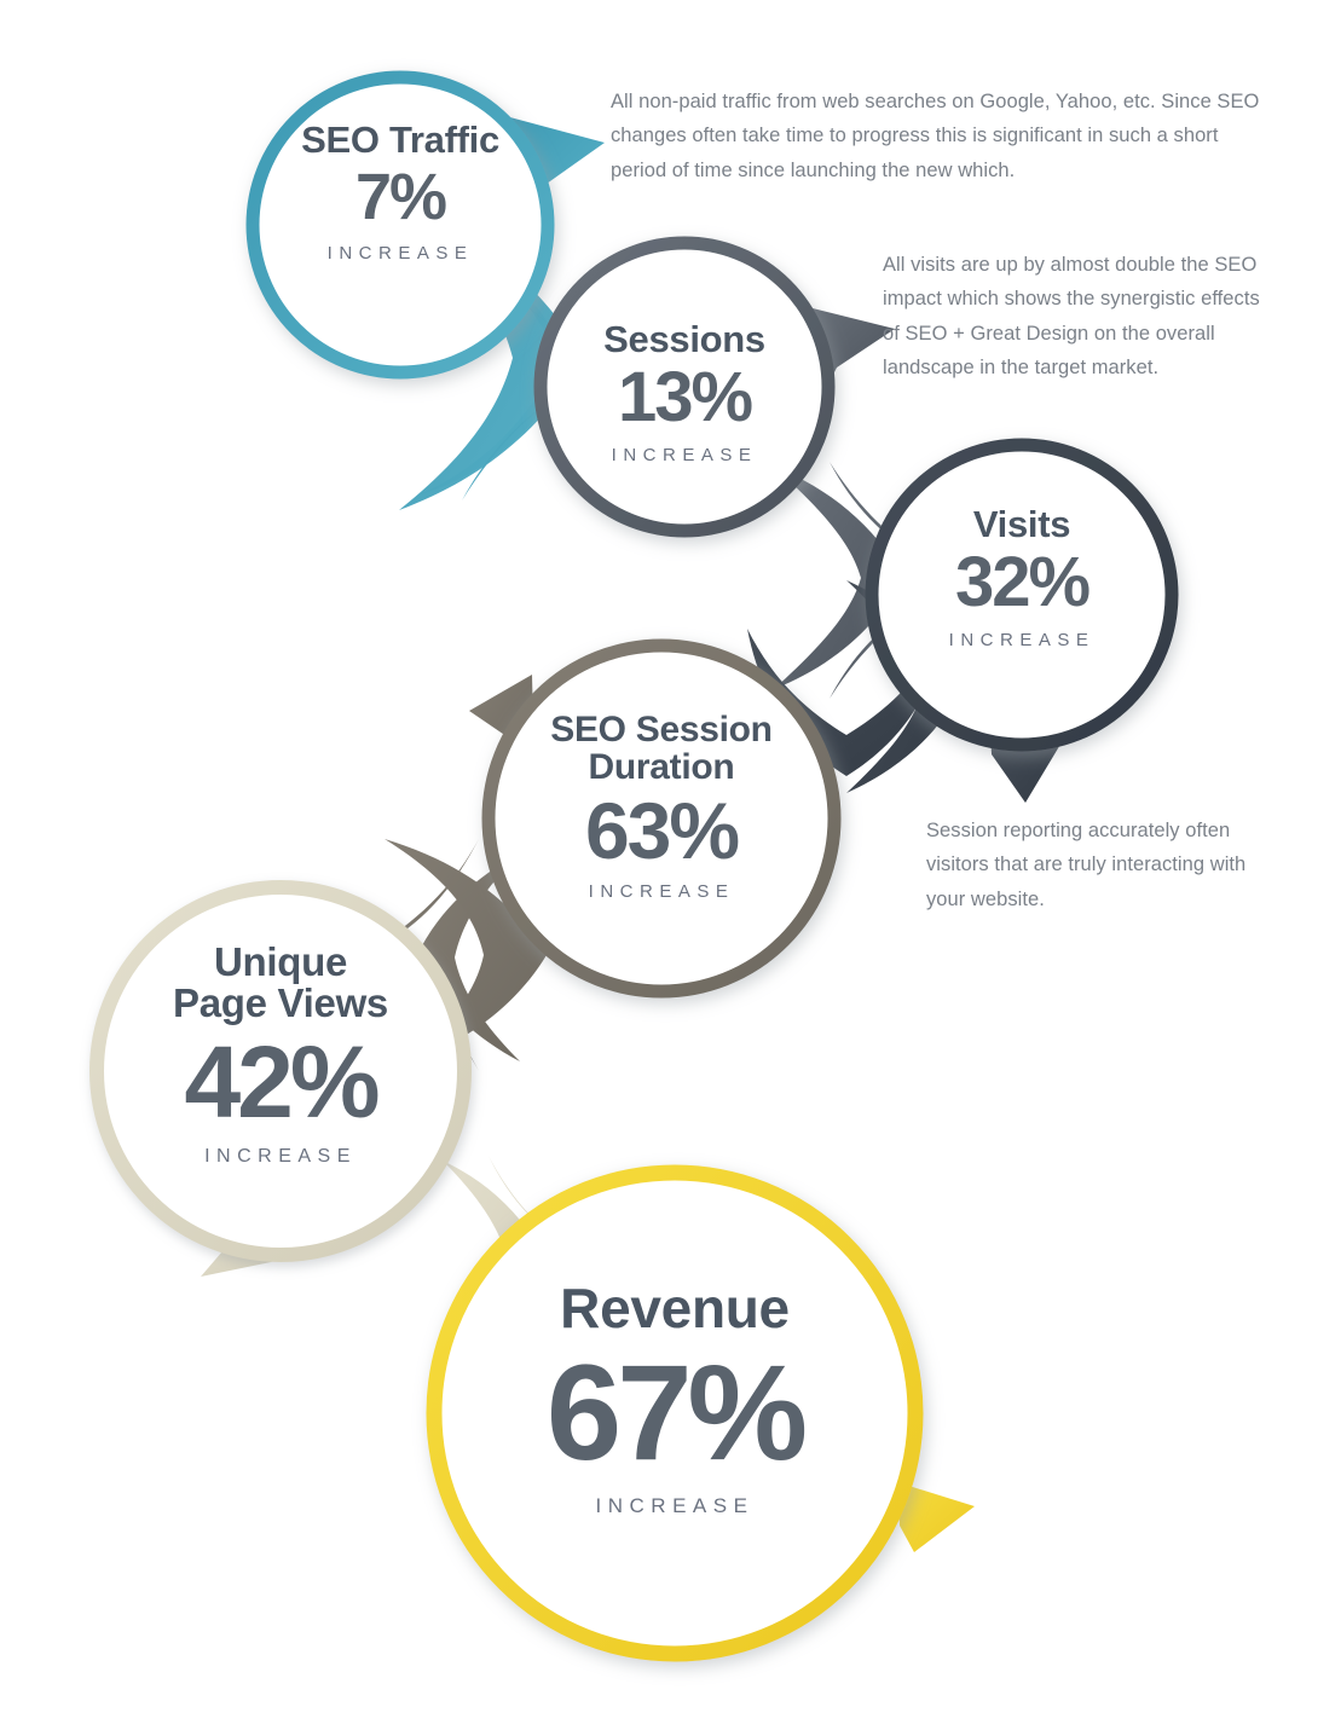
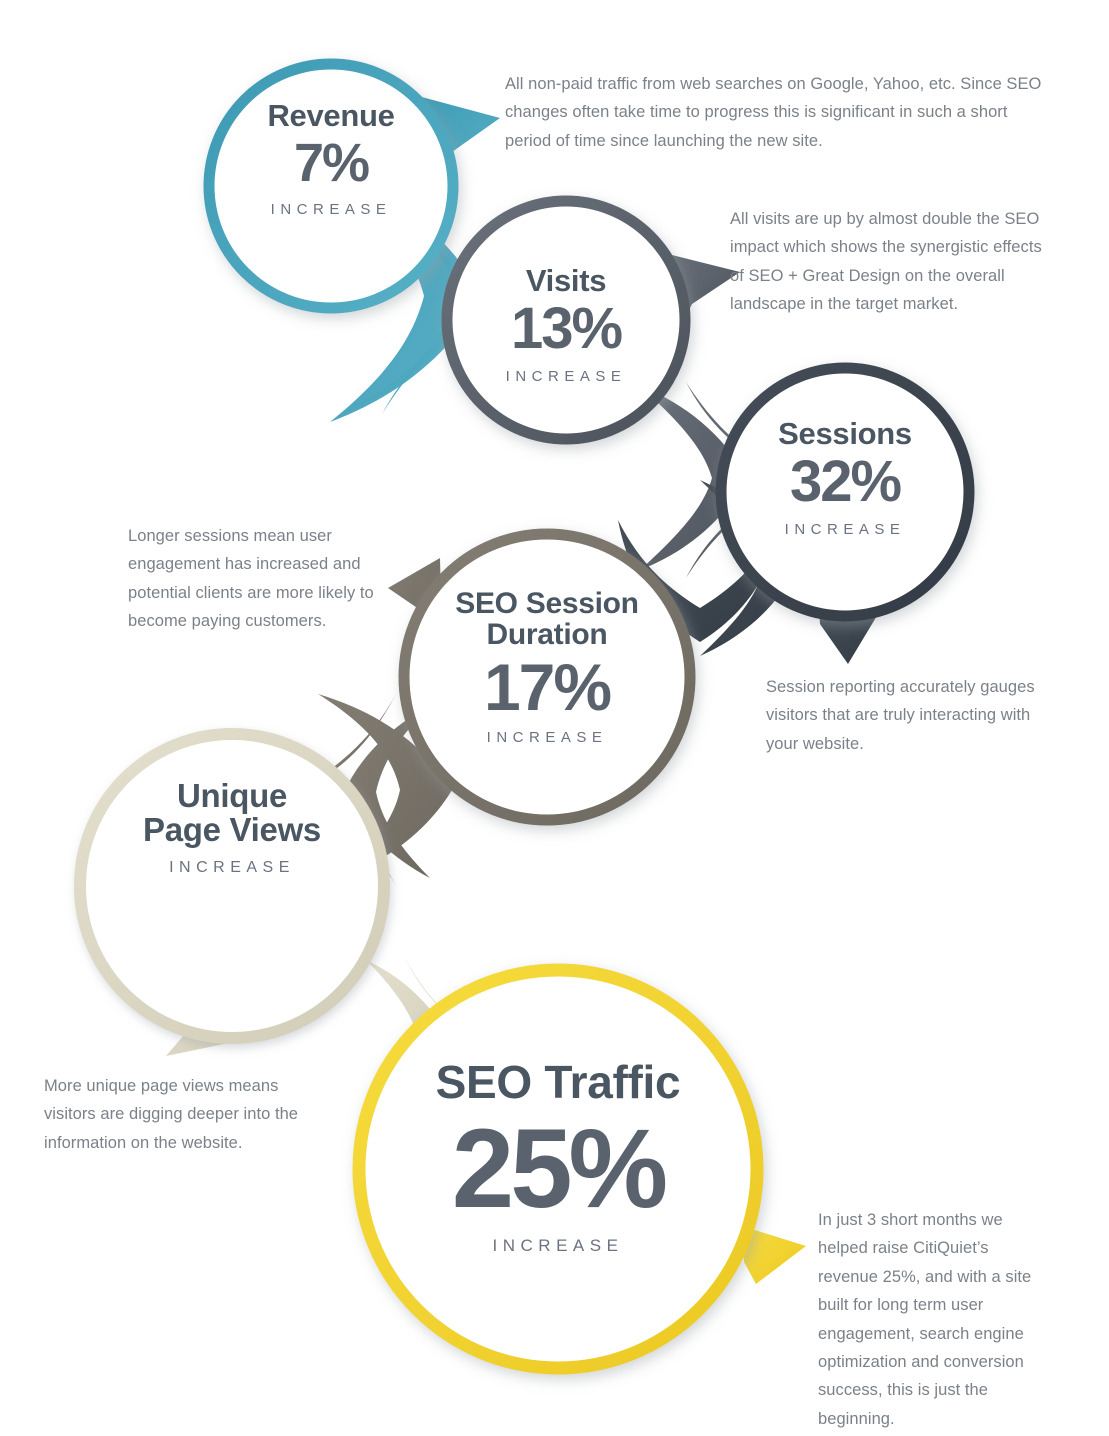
- SEO Traffic
+ Revenue
  7%
  INCREASE
- Sessions
+ Visits
  13%
  INCREASE
- Visits
+ Sessions
  32%
  INCREASE
  SEO Session
  Duration
- 63%
+ 17%
  INCREASE
  Unique
  Page Views
- 42%
  INCREASE
- Revenue
+ SEO Traffic
- 67%
+ 25%
  INCREASE
- All non-paid traffic from web searches on Google, Yahoo, etc. Since SEO changes often take time to progress this is significant in such a short period of time since launching the new which.
+ All non-paid traffic from web searches on Google, Yahoo, etc. Since SEO changes often take time to progress this is significant in such a short period of time since launching the new site.
  All visits are up by almost double the SEO impact which shows the synergistic effects of SEO + Great Design on the overall landscape in the target market.
- Session reporting accurately often visitors that are truly interacting with your website.
+ Session reporting accurately gauges visitors that are truly interacting with your website.
+ Longer sessions mean user engagement has increased and potential clients are more likely to become paying customers.
+ More unique page views means visitors are digging deeper into the information on the website.
+ In just 3 short months we helped raise CitiQuiet’s revenue 25%, and with a site built for long term user engagement, search engine optimization and conversion success, this is just the beginning.
